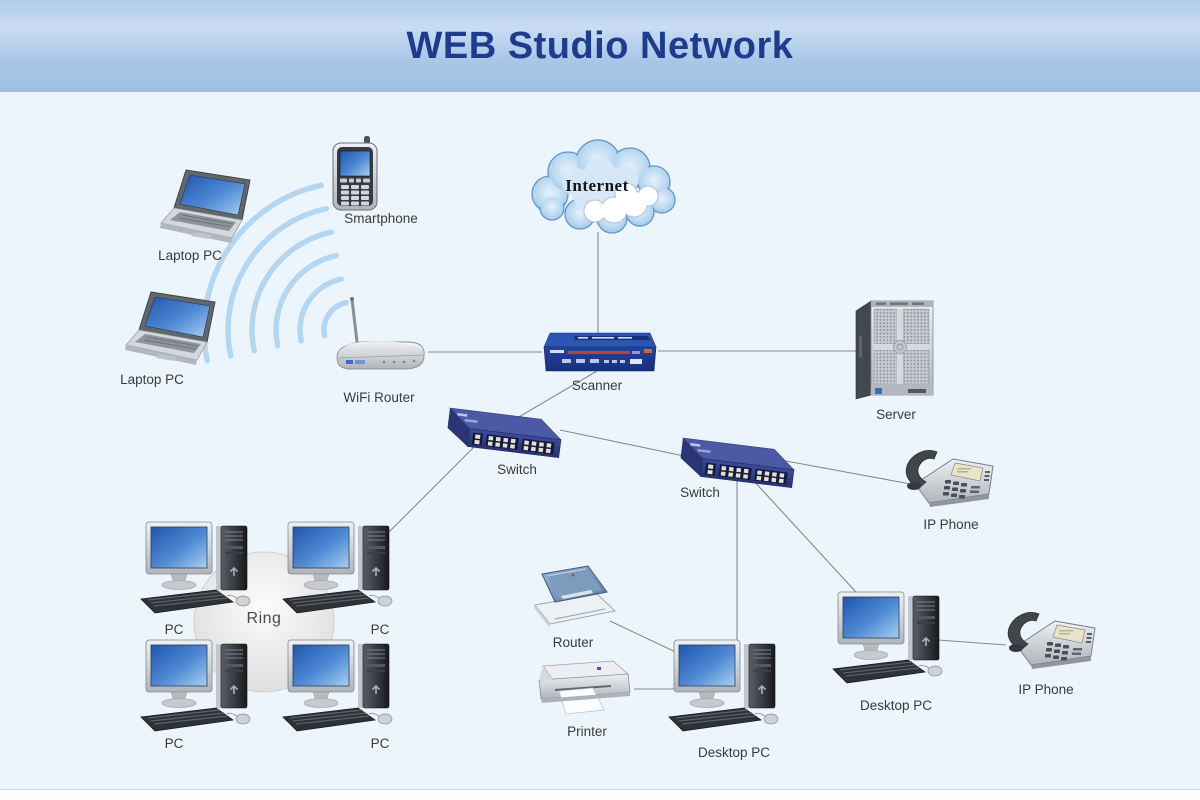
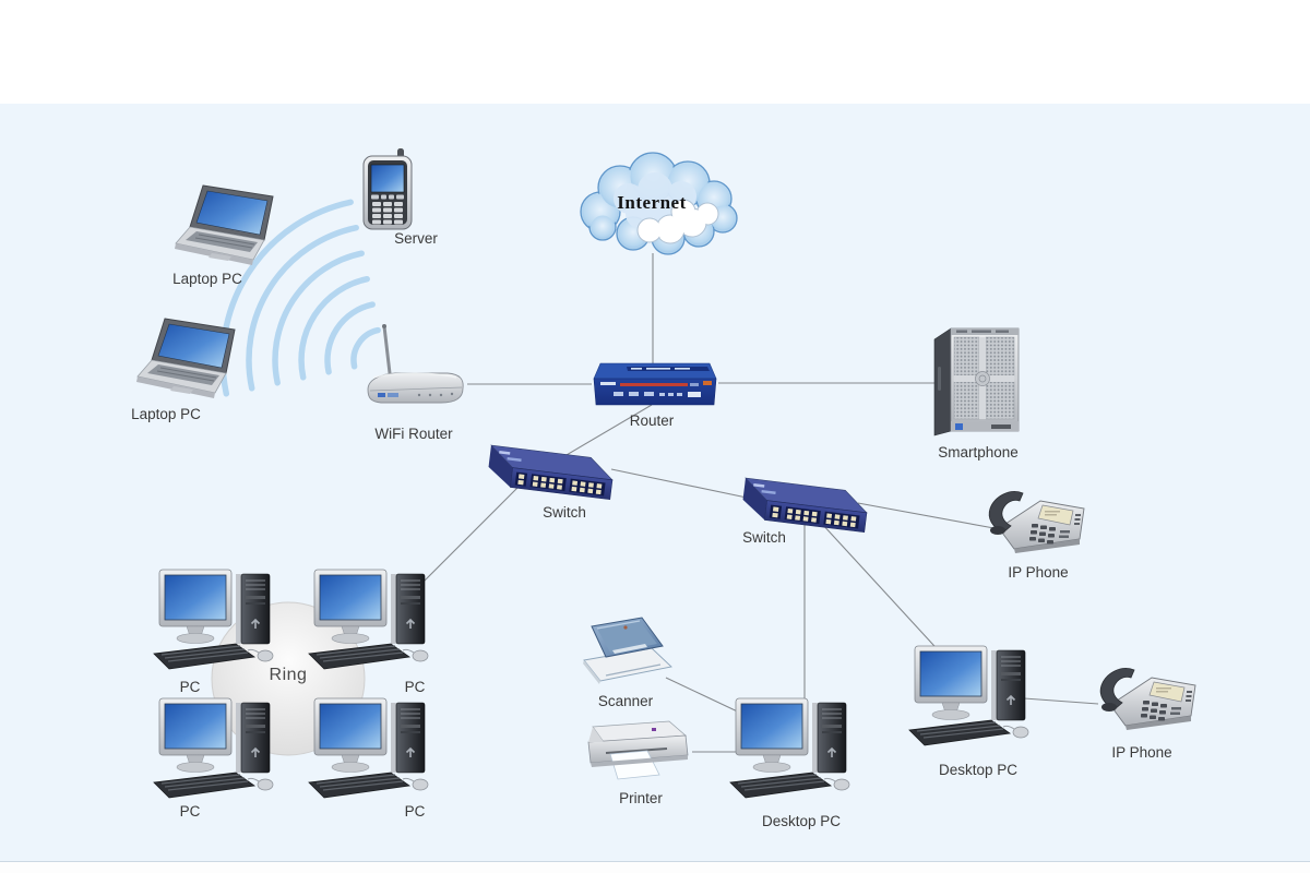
- WEB Studio Network
  Internet
- Scanner
+ Router
  WiFi Router
- Smartphone
+ Server
  Laptop PC
  Laptop PC
- Server
+ Smartphone
  Switch
  Switch
  IP Phone
  Ring
  PC
  PC
  PC
  PC
- Router
+ Scanner
  Printer
  Desktop PC
  Desktop PC
  IP Phone
